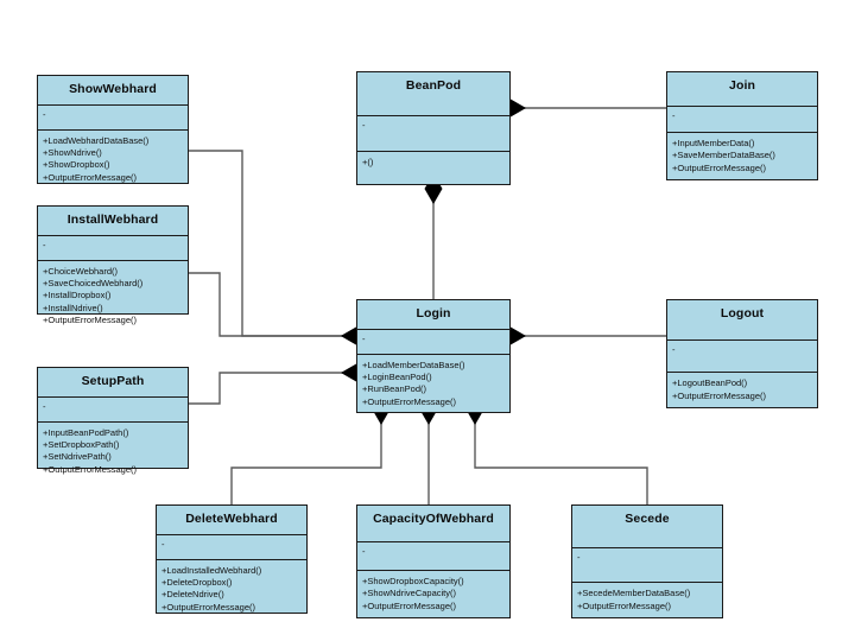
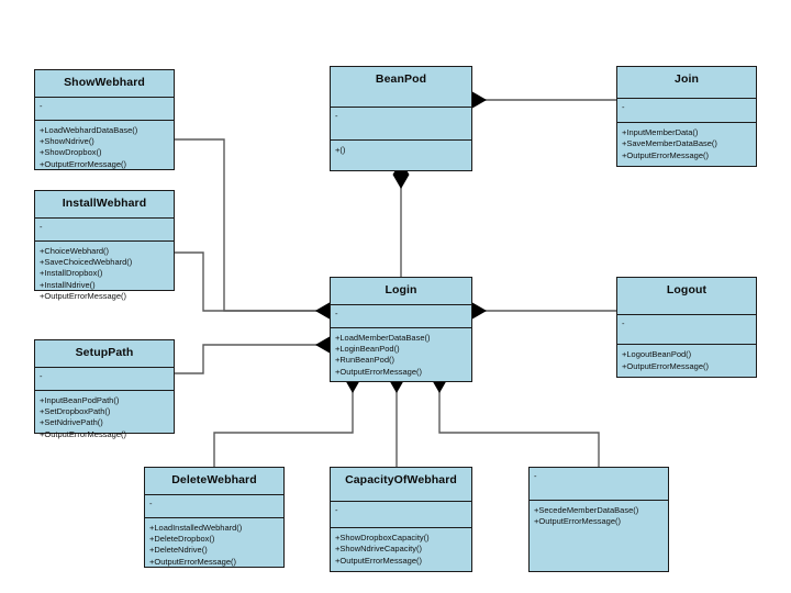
  ShowWebhard
  -
  +LoadWebhardDataBase()
  +ShowNdrive()
  +ShowDropbox()
  +OutputErrorMessage()
  InstallWebhard
  -
  +ChoiceWebhard()
  +SaveChoicedWebhard()
  +InstallDropbox()
  +InstallNdrive()
  +OutputErrorMessage()
  SetupPath
  -
  +InputBeanPodPath()
  +SetDropboxPath()
  +SetNdrivePath()
  +OutputErrorMessage()
  BeanPod
  -
  +()
  Join
  -
  +InputMemberData()
  +SaveMemberDataBase()
  +OutputErrorMessage()
  Login
  -
  +LoadMemberDataBase()
  +LoginBeanPod()
  +RunBeanPod()
  +OutputErrorMessage()
  Logout
  -
  +LogoutBeanPod()
  +OutputErrorMessage()
  DeleteWebhard
  -
  +LoadInstalledWebhard()
  +DeleteDropbox()
  +DeleteNdrive()
  +OutputErrorMessage()
  CapacityOfWebhard
  -
  +ShowDropboxCapacity()
  +ShowNdriveCapacity()
  +OutputErrorMessage()
- Secede
  -
  +SecedeMemberDataBase()
  +OutputErrorMessage()
